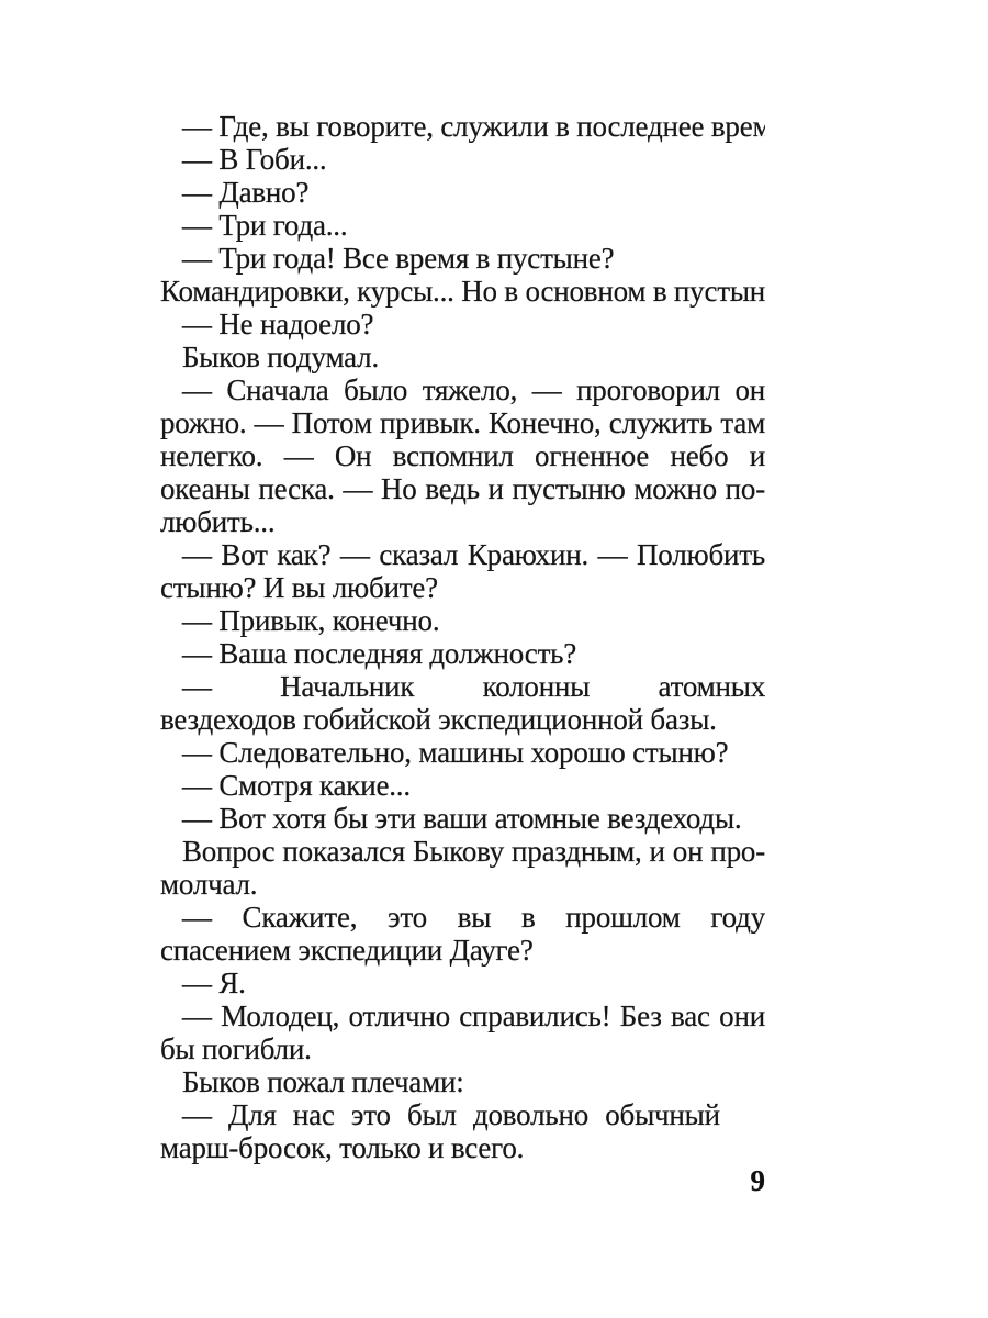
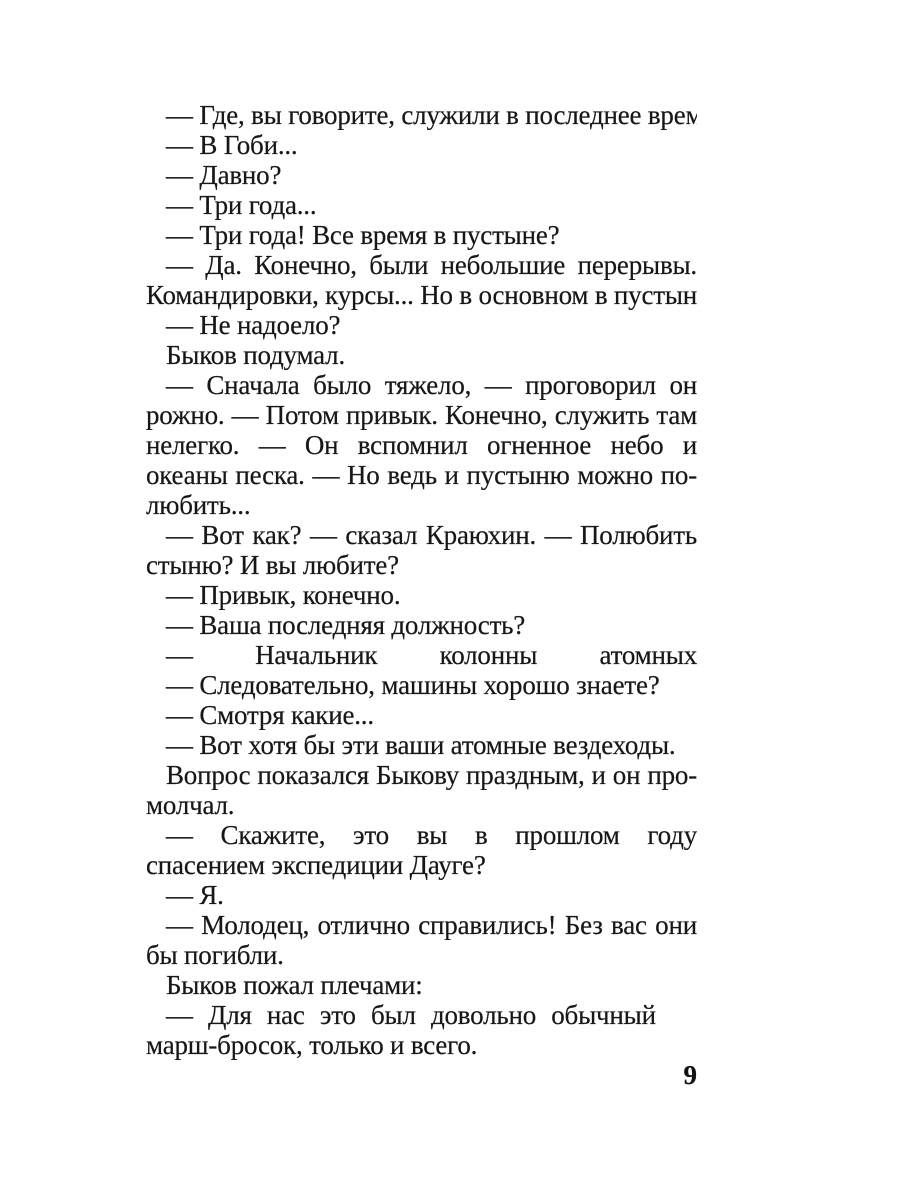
  — Где, вы говорите, служили в последнее врем
  — В Гоби...
  — Давно?
  — Три года...
  — Три года! Все время в пустыне?
+ — Да. Конечно, были небольшие перерывы.
  Командировки, курсы... Но в основном в пустын
  — Не надоело?
  Быков подумал.
  — Сначала было тяжело, — проговорил он
  рожно. — Потом привык. Конечно, служить там
  нелегко. — Он вспомнил огненное небо и
  океаны песка. — Но ведь и пустыню можно по-
  любить...
  — Вот как? — сказал Краюхин. — Полюбить
  стыню? И вы любите?
  — Привык, конечно.
  — Ваша последняя должность?
- вездеходов гобийской экспедиционной базы.
- — Следовательно, машины хорошо стыню?
+ — Следовательно, машины хорошо знаете?
  — Смотря какие...
  — Вот хотя бы эти ваши атомные вездеходы.
  Вопрос показался Быкову праздным, и он про-
  молчал.
  — Скажите, это вы в прошлом году
  спасением экспедиции Дауге?
  — Я.
  — Молодец, отлично справились! Без вас они
  бы погибли.
  Быков пожал плечами:
  — Для нас это был довольно обычный
  марш-бросок, только и всего.
  9
